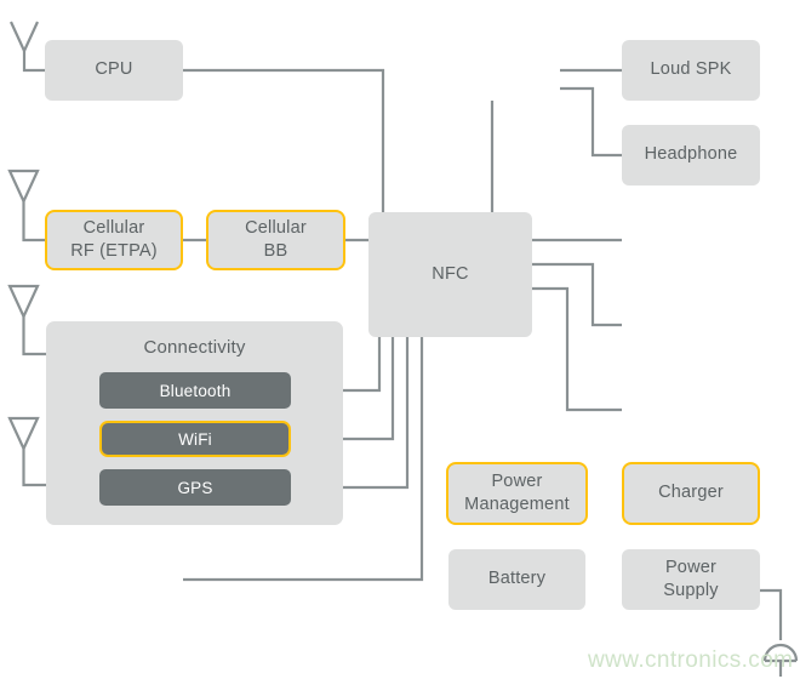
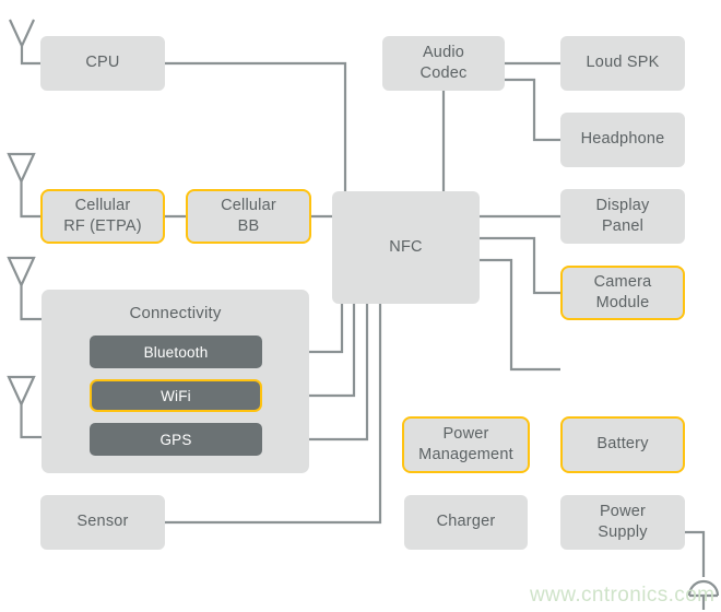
  CPU
  Cellular
  RF (ETPA)
  Cellular
  BB
+ Sensor
+ Audio
+ Codec
  NFC
  Power
  Management
- Battery
+ Charger
  Loud SPK
  Headphone
+ Display
+ Panel
+ Camera
+ Module
- Charger
+ Battery
  Power
  Supply
  Connectivity
  Bluetooth
  WiFi
  GPS
  www.cntronics.com
